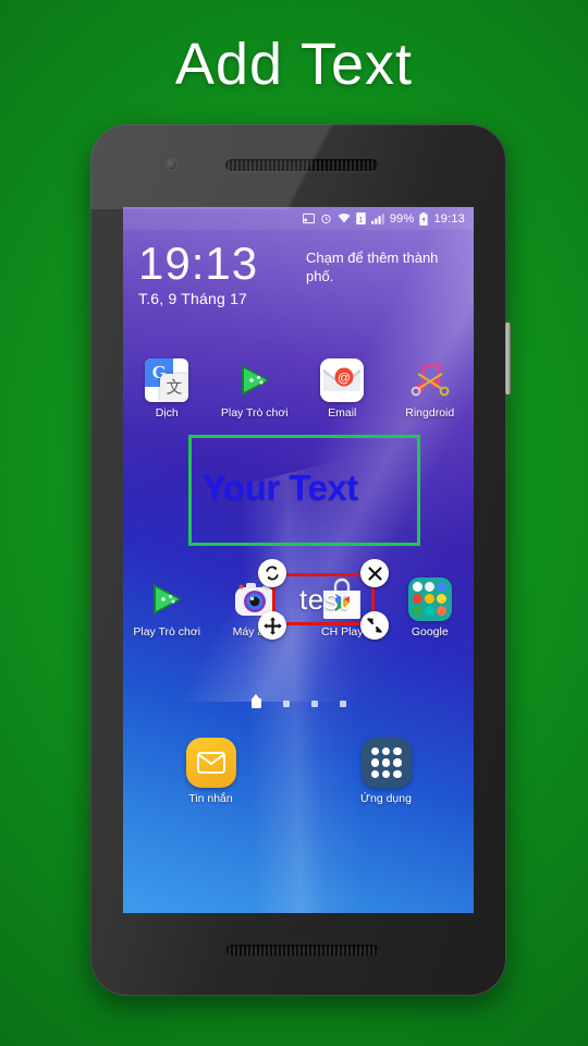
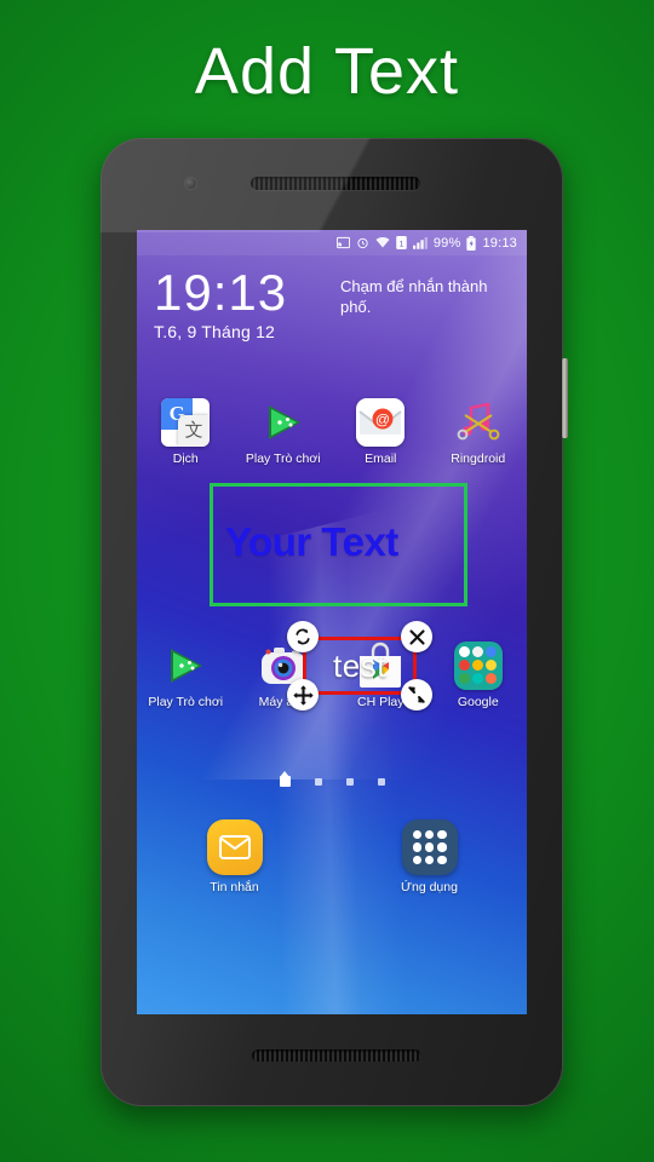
  Add Text
  99%
  19:13
  19:13
- T.6, 9 Tháng 17
+ T.6, 9 Tháng 12
- Chạm để thêm thành phố.
+ Chạm để nhắn thành phố.
  G
  文
  Dịch
  Play Trò chơi
  @
  Email
  Ringdroid
  Play Trò chơi
  CH Play
  Google
  Tin nhắn
  Ứng dụng
  Your Text
  test
